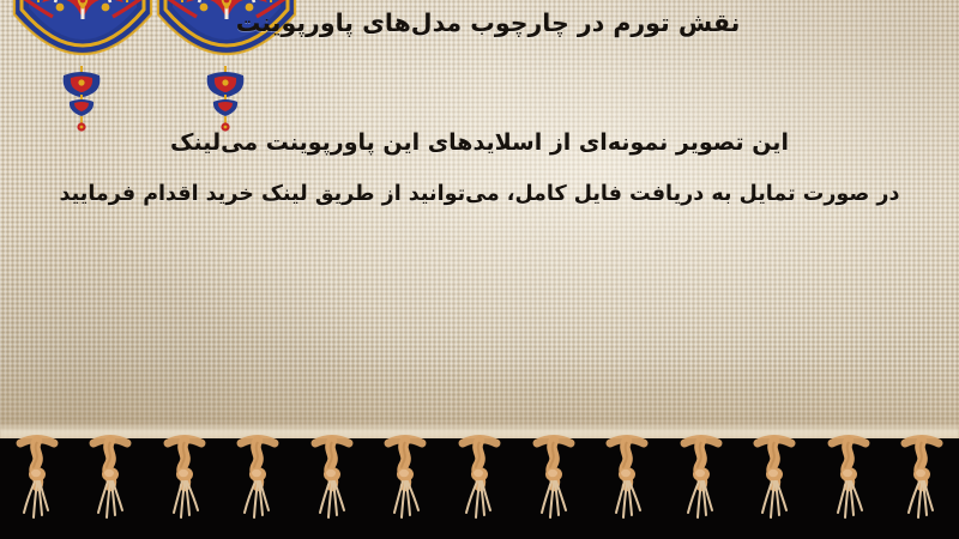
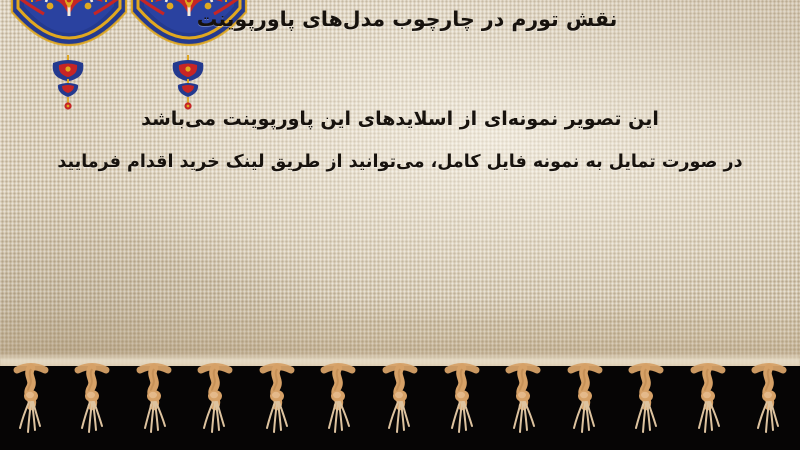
  نقش تورم در چارچوب مدل‌های پاورپوینت
- این تصویر نمونه‌ای از اسلایدهای این پاورپوینت می‌لینک
+ این تصویر نمونه‌ای از اسلایدهای این پاورپوینت می‌باشد
- در صورت تمایل به دریافت فایل کامل، می‌توانید از طریق لینک خرید اقدام فرمایید
+ در صورت تمایل به نمونه فایل کامل، می‌توانید از طریق لینک خرید اقدام فرمایید
